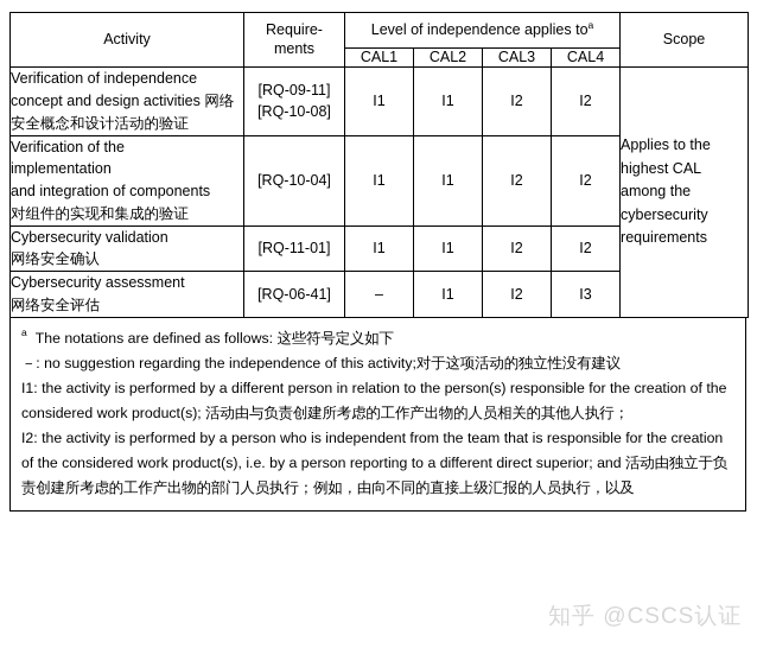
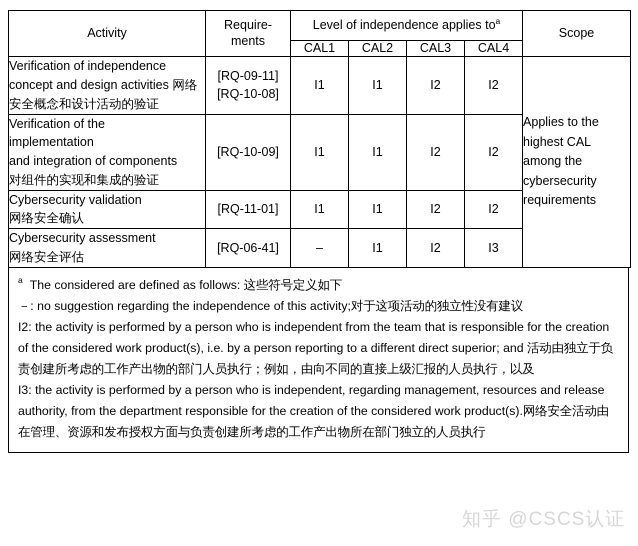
  Activity	Require- ments	Level of independence applies toa	Scope
  CAL1	CAL2	CAL3	CAL4
  Verification of independence concept and design activities 网络安全概念和设计活动的验证	[RQ-09-11] [RQ-10-08]	I1	I1	I2	I2	Applies to the highest CAL among the cybersecurity requirements
- Verification of the implementation and integration of components 对组件的实现和集成的验证	[RQ-10-04]	I1	I1	I2	I2
+ Verification of the implementation and integration of components 对组件的实现和集成的验证	[RQ-10-09]	I1	I1	I2	I2
  Cybersecurity validation 网络安全确认	[RQ-11-01]	I1	I1	I2	I2
  Cybersecurity assessment 网络安全评估	[RQ-06-41]	–	I1	I2	I3
- a The notations are defined as follows: 这些符号定义如下
+ a The considered are defined as follows: 这些符号定义如下
  －: no suggestion regarding the independence of this activity;对于这项活动的独立性没有建议
- I1: the activity is performed by a different person in relation to the person(s) responsible for the creation of the considered work product(s); 活动由与负责创建所考虑的工作产出物的人员相关的其他人执行；
  I2: the activity is performed by a person who is independent from the team that is responsible for the creation of the considered work product(s), i.e. by a person reporting to a different direct superior; and 活动由独立于负责创建所考虑的工作产出物的部门人员执行；例如，由向不同的直接上级汇报的人员执行，以及
+ I3: the activity is performed by a person who is independent, regarding management, resources and release authority, from the department responsible for the creation of the considered work product(s).网络安全活动由在管理、资源和发布授权方面与负责创建所考虑的工作产出物所在部门独立的人员执行
  知乎 @CSCS认证
